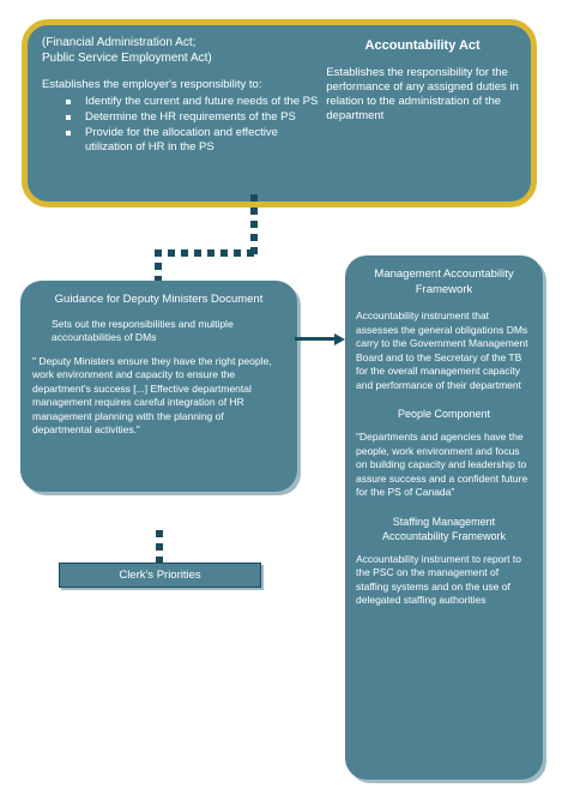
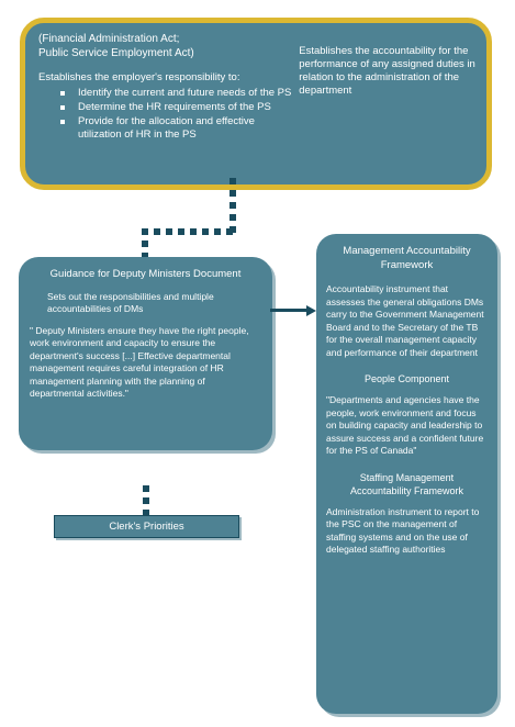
  (Financial Administration Act;
  Public Service Employment Act)
  Establishes the employer's responsibility to:
  Identify the current and future needs of the PS
  Determine the HR requirements of the PS
  Provide for the allocation and effective utilization of HR in the PS
- Accountability Act
- Establishes the responsibility for the performance of any assigned duties in relation to the administration of the department
+ Establishes the accountability for the performance of any assigned duties in relation to the administration of the department
  Guidance for Deputy Ministers Document
  Sets out the responsibilities and multiple accountabilities of DMs
  " Deputy Ministers ensure they have the right people, work environment and capacity to ensure the department's success [...] Effective departmental management requires careful integration of HR management planning with the planning of departmental activities."
  Clerk's Priorities
  Management Accountability Framework
  Accountability instrument that assesses the general obligations DMs carry to the Government Management Board and to the Secretary of the TB for the overall management capacity and performance of their department
  People Component
  "Departments and agencies have the people, work environment and focus on building capacity and leadership to assure success and a confident future for the PS of Canada"
  Staffing Management
  Accountability Framework
- Accountability instrument to report to the PSC on the management of staffing systems and on the use of delegated staffing authorities
+ Administration instrument to report to the PSC on the management of staffing systems and on the use of delegated staffing authorities
